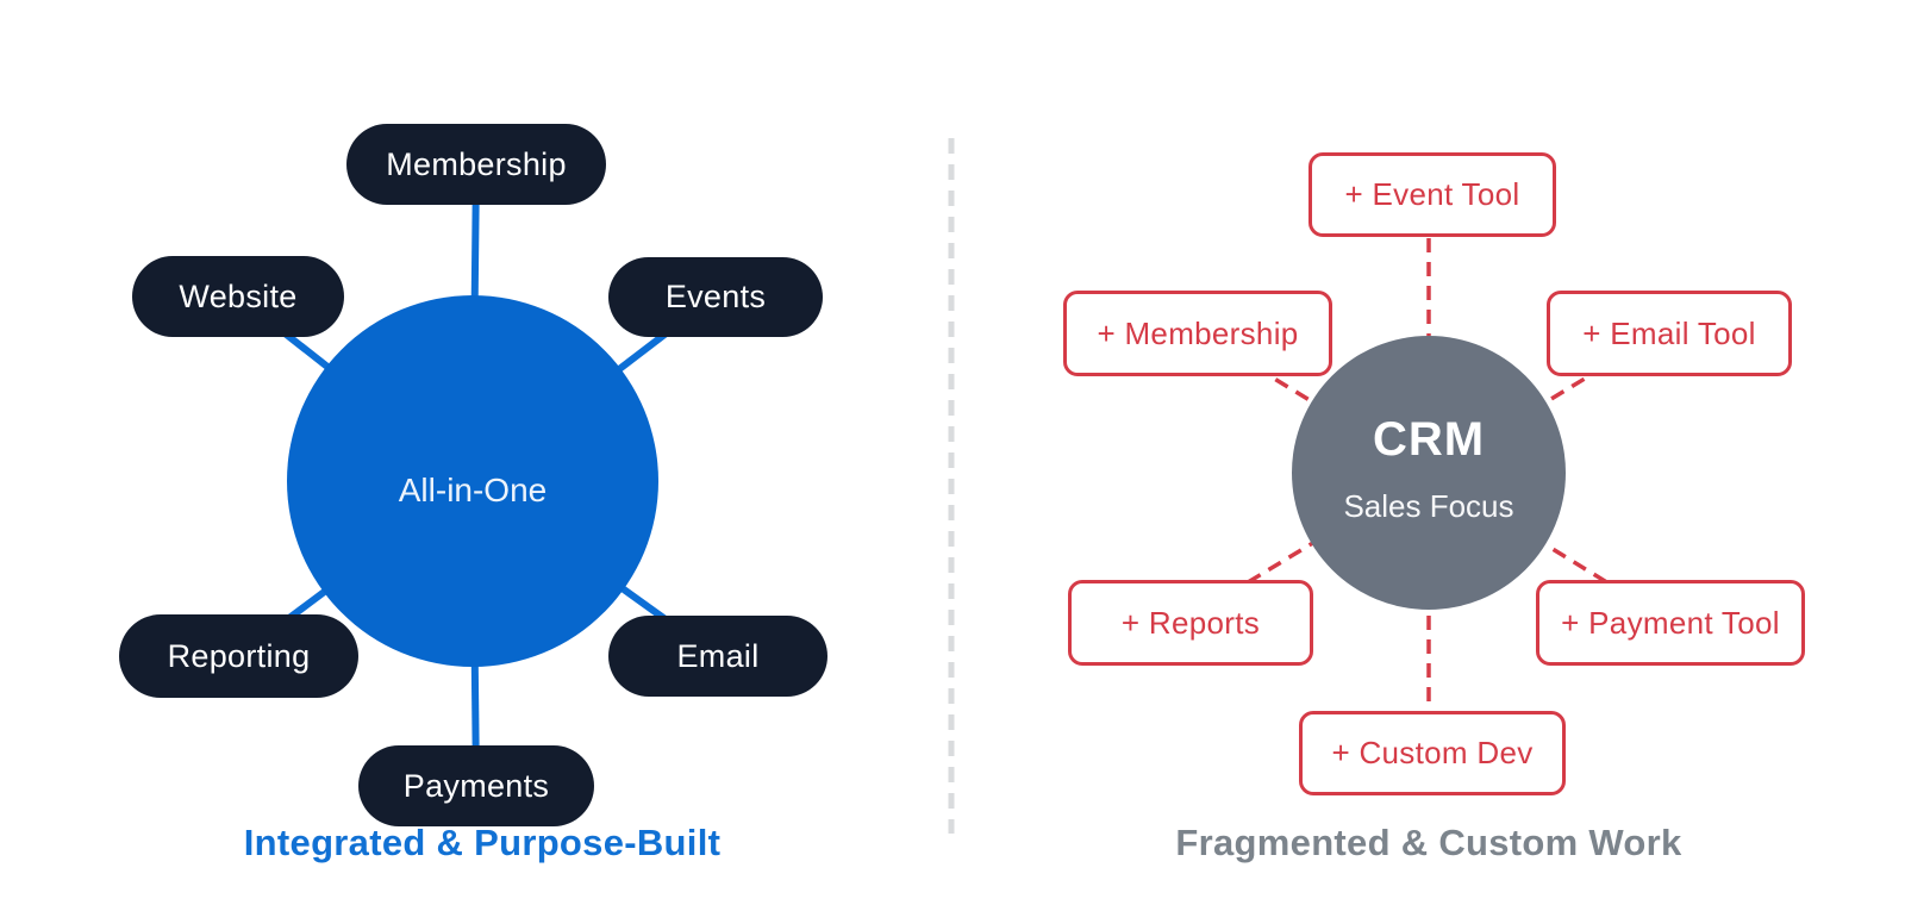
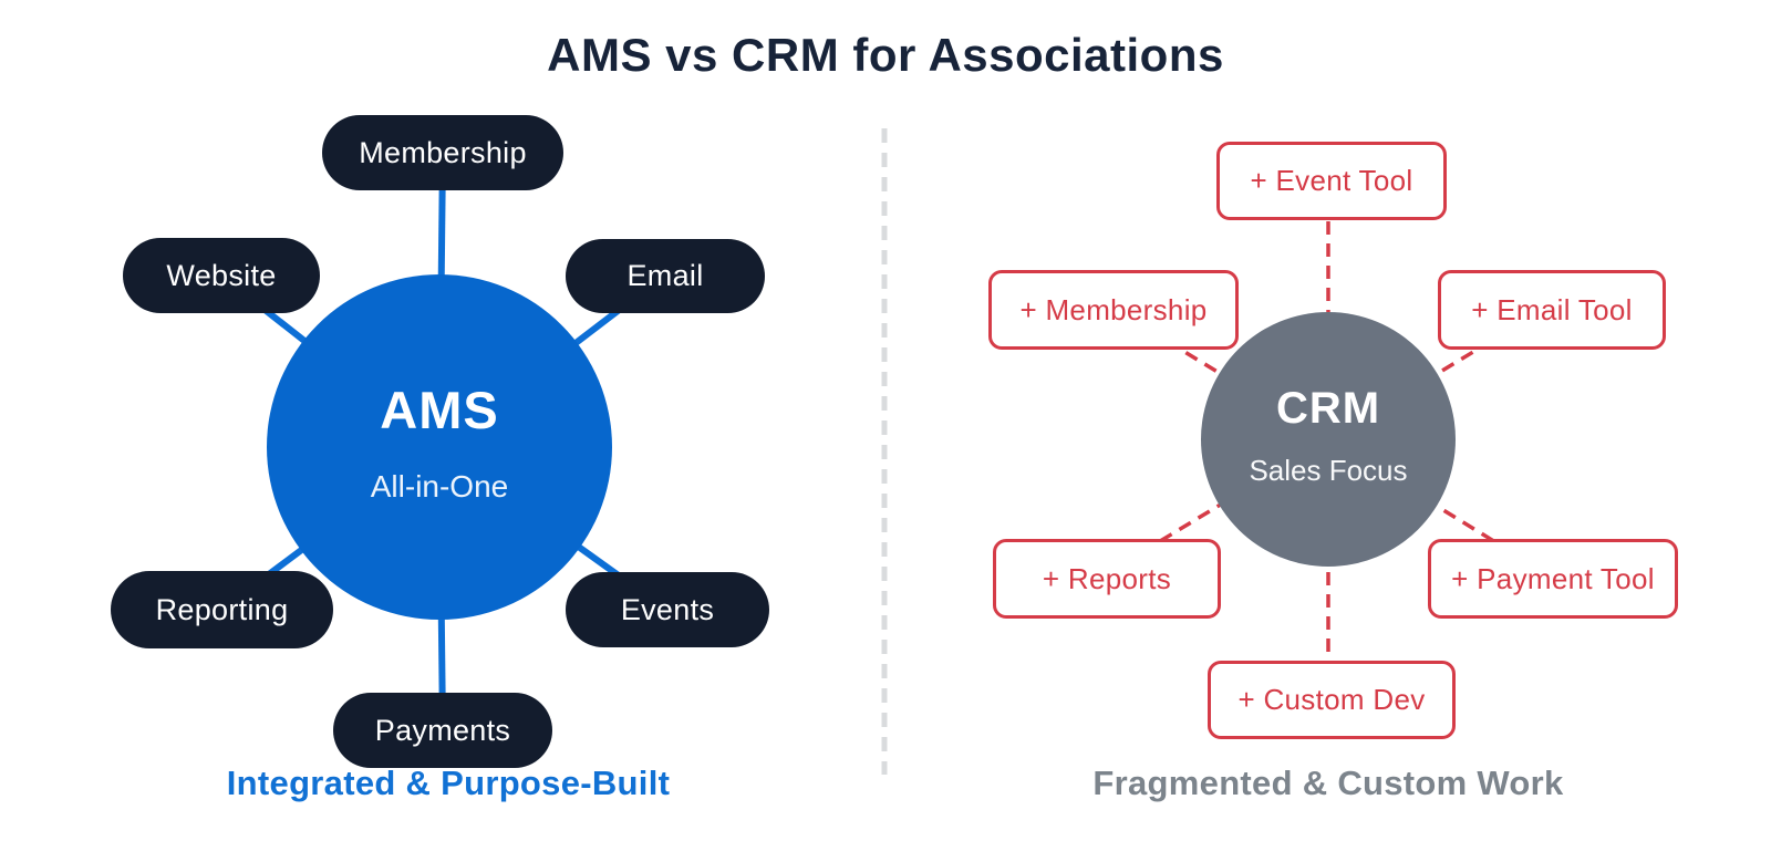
+ AMS vs CRM for Associations
+ AMS
  All-in-One
  Membership
  Website
- Events
+ Email
  Reporting
- Email
+ Events
  Payments
  Integrated & Purpose-Built
  CRM
  Sales Focus
  + Event Tool
  + Membership
  + Email Tool
  + Reports
  + Payment Tool
  + Custom Dev
  Fragmented & Custom Work
